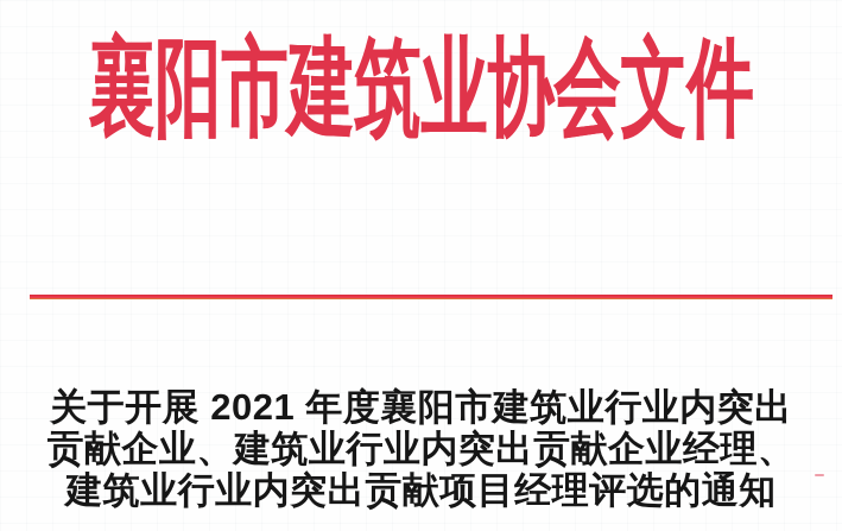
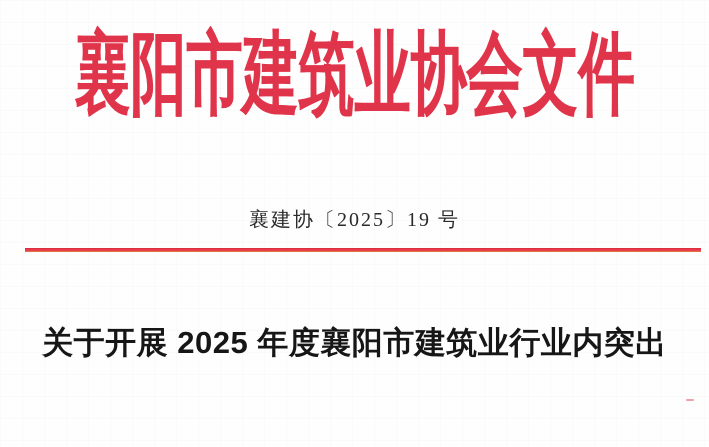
  襄阳市建筑业协会文件
+ 襄建协〔2025〕19 号
- 关于开展 2021 年度襄阳市建筑业行业内突出
+ 关于开展 2025 年度襄阳市建筑业行业内突出
- 贡献企业、建筑业行业内突出贡献企业经理、
- 建筑业行业内突出贡献项目经理评选的通知
